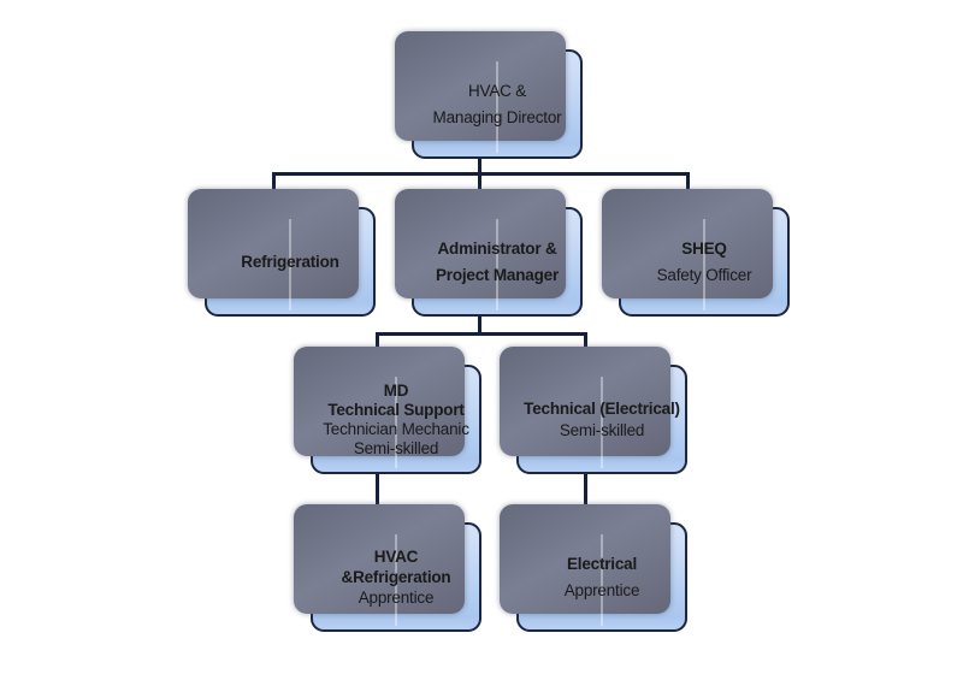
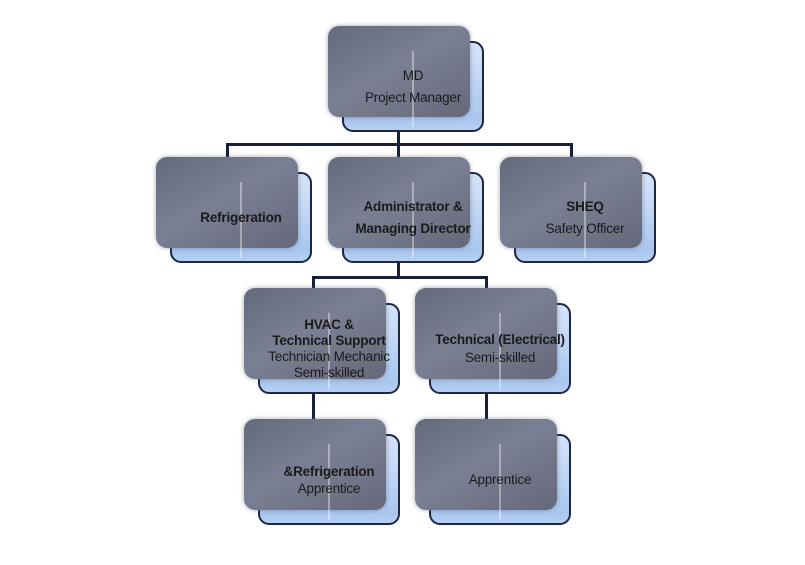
- HVAC &
+ MD
- Managing Director
+ Project Manager
  Refrigeration
  Administrator &
- Project Manager
+ Managing Director
  SHEQ
  Safety Officer
- MD
+ HVAC &
  Technical Support
  Technician Mechanic
  Semi-skilled
  Technical (Electrical)
  Semi-skilled
- HVAC
  &Refrigeration
  Apprentice
- Electrical
  Apprentice
